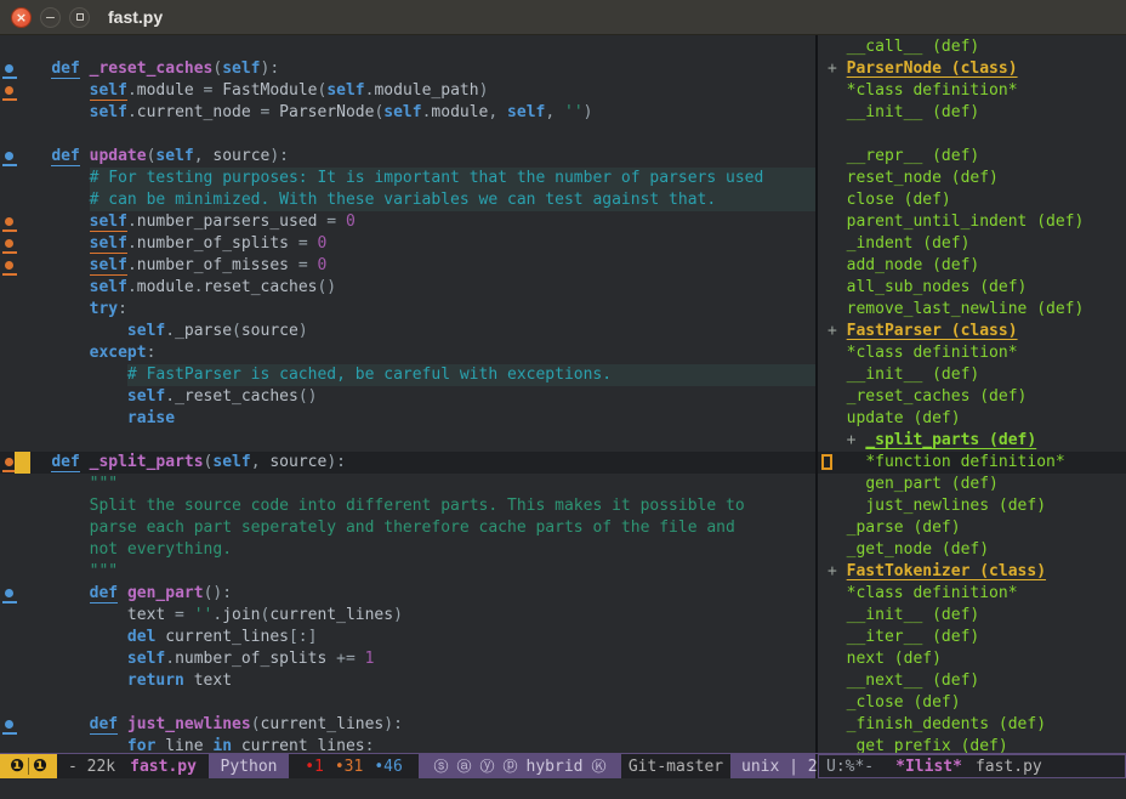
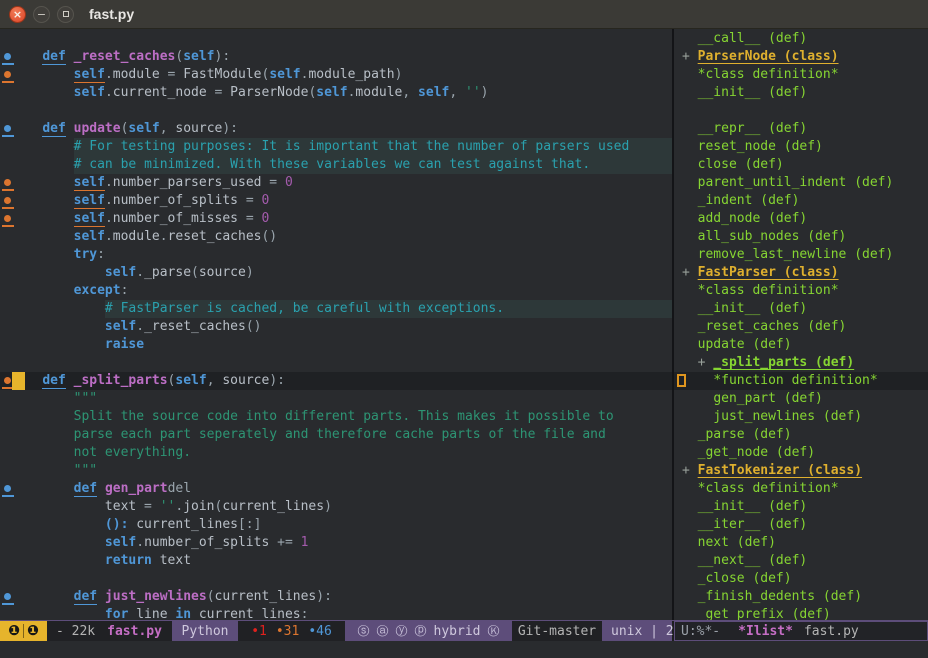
  ×
  −
  fast.py
  def _reset_caches(self):
  self.module = FastModule(self.module_path)
  self.current_node = ParserNode(self.module, self, '')
  def update(self, source):
  # For testing purposes: It is important that the number of parsers used
  # can be minimized. With these variables we can test against that.
  self.number_parsers_used = 0
  self.number_of_splits = 0
  self.number_of_misses = 0
  self.module.reset_caches()
  try:
  self._parse(source)
  except:
  # FastParser is cached, be careful with exceptions.
  self._reset_caches()
  raise
  def _split_parts(self, source):
  """
  Split the source code into different parts. This makes it possible to
  parse each part seperately and therefore cache parts of the file and
  not everything.
  """
- def gen_part():
+ def gen_partdel
  text = ''.join(current_lines)
- del current_lines[:]
+ (): current_lines[:]
  self.number_of_splits += 1
  return text
  def just_newlines(current_lines):
  for line in current_lines:
  __call__ (def)
  + ParserNode (class)
  *class definition*
  __init__ (def)
  __repr__ (def)
  reset_node (def)
  close (def)
  parent_until_indent (def)
  _indent (def)
  add_node (def)
  all_sub_nodes (def)
  remove_last_newline (def)
  + FastParser (class)
  *class definition*
  __init__ (def)
  _reset_caches (def)
  update (def)
  + _split_parts (def)
  *function definition*
  gen_part (def)
  just_newlines (def)
  _parse (def)
  _get_node (def)
  + FastTokenizer (class)
  *class definition*
  __init__ (def)
  __iter__ (def)
  next (def)
  __next__ (def)
  _close (def)
  _finish_dedents (def)
  _get_prefix (def)
  ❶
  ❶
  - 22k
  fast.py
  Python
  •1
  •31
  •46
  ⓢ
  ⓐ
  ⓨ
  ⓟ
  hybrid
  Ⓚ
  Git-master
  unix | 2
  U:%*-
  *Ilist*
  fast.py
